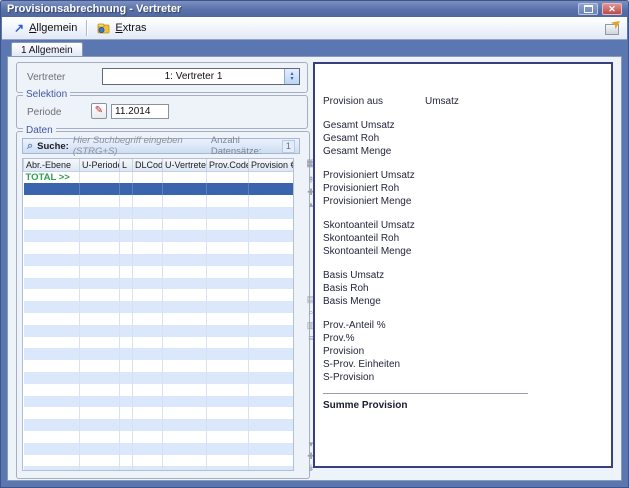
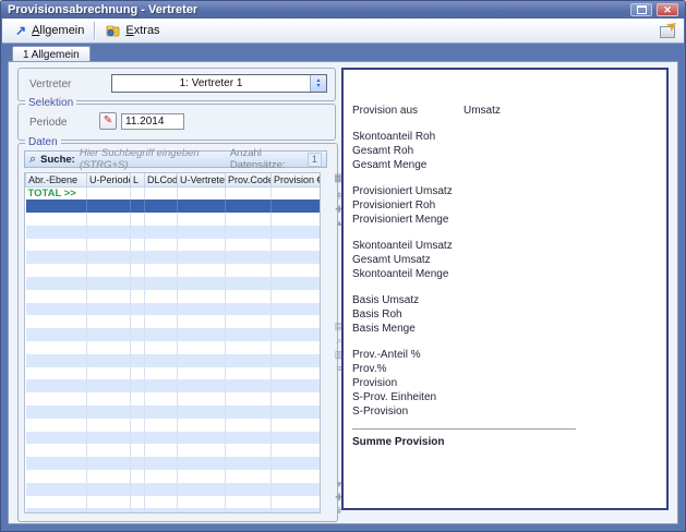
  Provisionsabrechnung - Vertreter
  ✕
  ↗
  Allgemein
  Extras
  1 Allgemein
  Vertreter
  1: Vertreter 1
  Selektion
  Periode
  ✎
  11.2014
  Daten
  ⌕
  Suche:
  Hier Suchbegriff eingeben (STRG+S)
  Anzahl Datensätze:
  1
  Abr.-Ebene	U-Period	L	DLCod	U-Vertrete	Prov.Cod	Provision €
  TOTAL >>
  ▦
  ↟
  ✚
  ▴
  ▤
  ⌕
  ▥
  ≡
  ▾
  ✚
  ↡
  Provision aus
  Umsatz
- Gesamt Umsatz
+ Skontoanteil Roh
  Gesamt Roh
  Gesamt Menge
  Provisioniert Umsatz
  Provisioniert Roh
  Provisioniert Menge
  Skontoanteil Umsatz
- Skontoanteil Roh
+ Gesamt Umsatz
  Skontoanteil Menge
  Basis Umsatz
  Basis Roh
  Basis Menge
  Prov.-Anteil %
  Prov.%
  Provision
  S-Prov. Einheiten
  S-Provision
  Summe Provision
